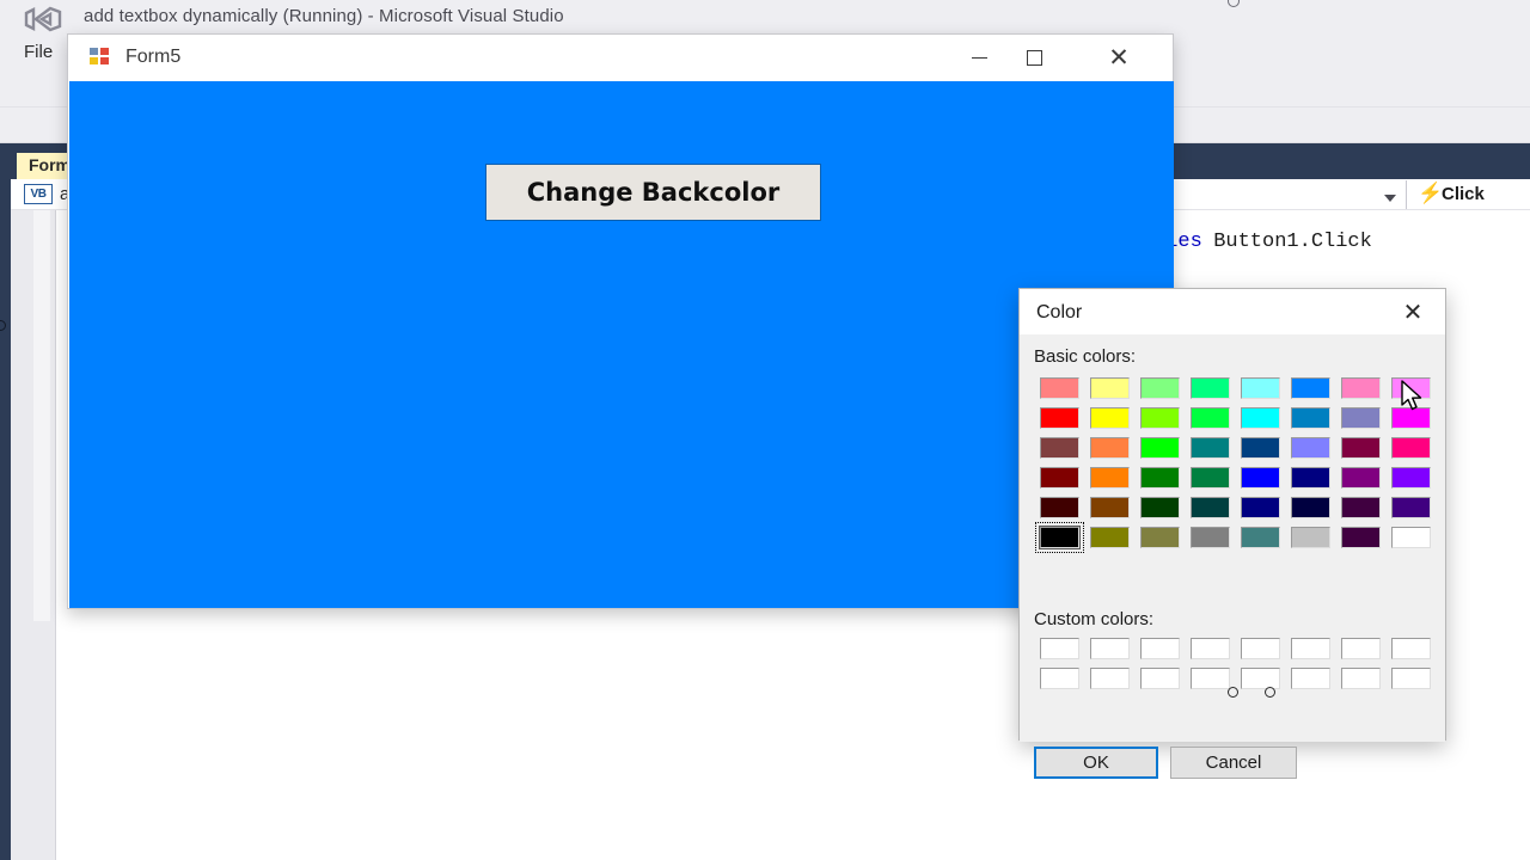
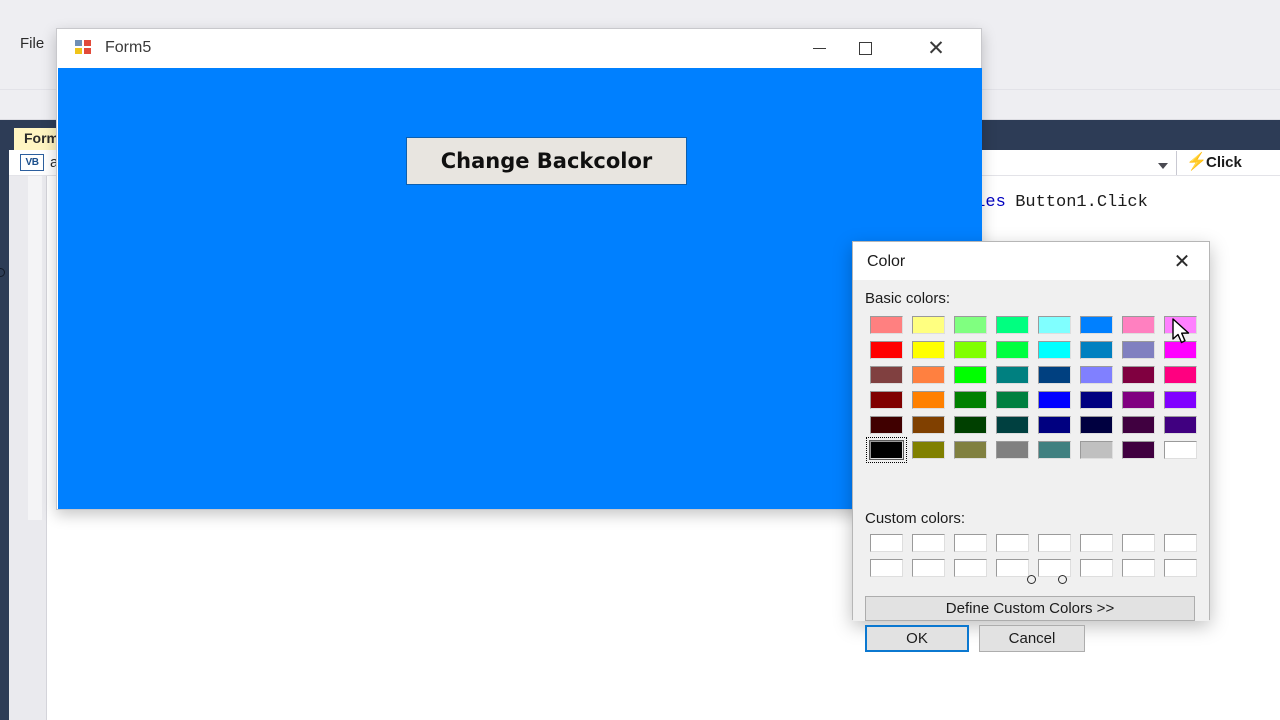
- add textbox dynamically (Running) - Microsoft Visual Studio
  File
  Form
  VB
  a
  ⚡
  Click
  Button1.Click
  Form5
  ✕
  Change Backcolor
  Color
  ✕
  Basic colors:
  Custom colors:
+ Define Custom Colors >>
  OK
  Cancel
